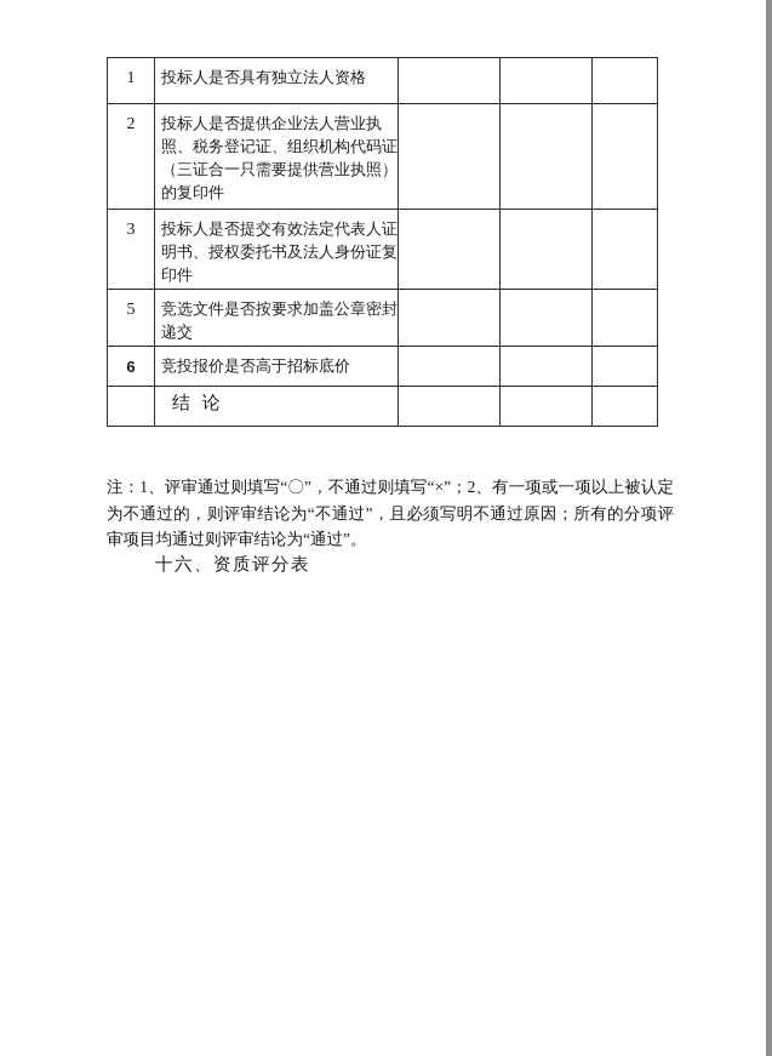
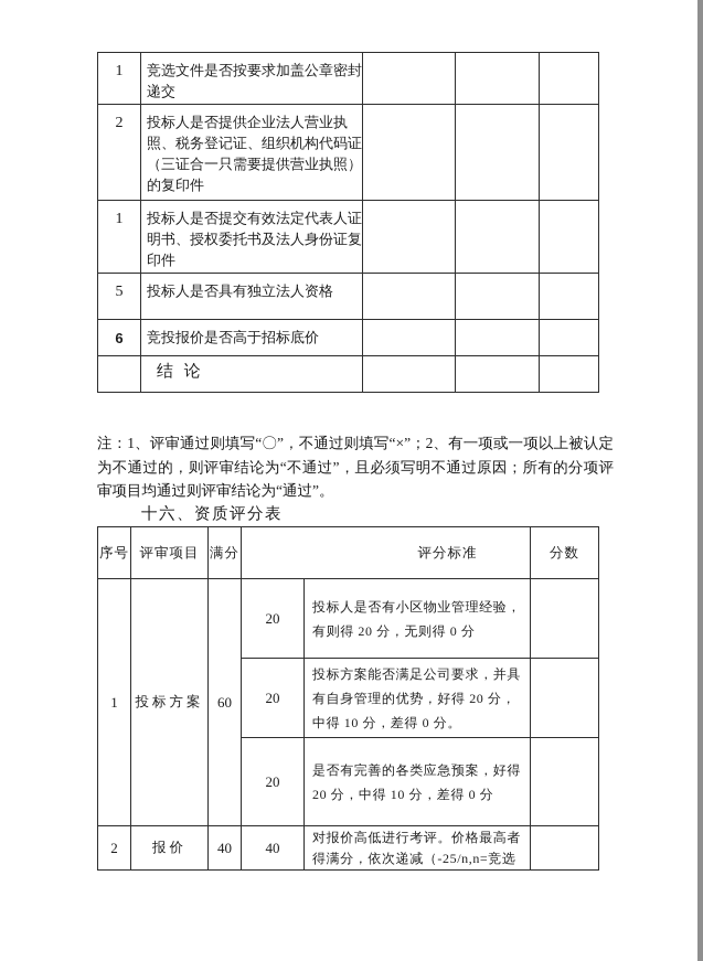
- 1	投标人是否具有独立法人资格
+ 1	竞选文件是否按要求加盖公章密封递交
  2	投标人是否提供企业法人营业执照、税务登记证、组织机构代码证（三证合一只需要提供营业执照）的复印件
- 3	投标人是否提交有效法定代表人证明书、授权委托书及法人身份证复印件
+ 1	投标人是否提交有效法定代表人证明书、授权委托书及法人身份证复印件
- 5	竞选文件是否按要求加盖公章密封递交
+ 5	投标人是否具有独立法人资格
  6	竞投报价是否高于招标底价
  	结 论
  注：1、评审通过则填写“〇”，不通过则填写“×”；2、有一项或一项以上被认定为不通过的，则评审结论为“不通过”，且必须写明不通过原因；所有的分项评审项目均通过则评审结论为“通过”。
  十六、资质评分表
+ 序号	评审项目	满分	评分标准	分数
+ 1	投标方案	60	20	投标人是否有小区物业管理经验，有则得 20 分，无则得 0 分
+ 20	投标方案能否满足公司要求，并具有自身管理的优势，好得 20 分，中得 10 分，差得 0 分。
+ 20	是否有完善的各类应急预案，好得 20 分，中得 10 分，差得 0 分
+ 2	报价	40	40	对报价高低进行考评。价格最高者得满分，依次递减（-25/n,n=竞选
